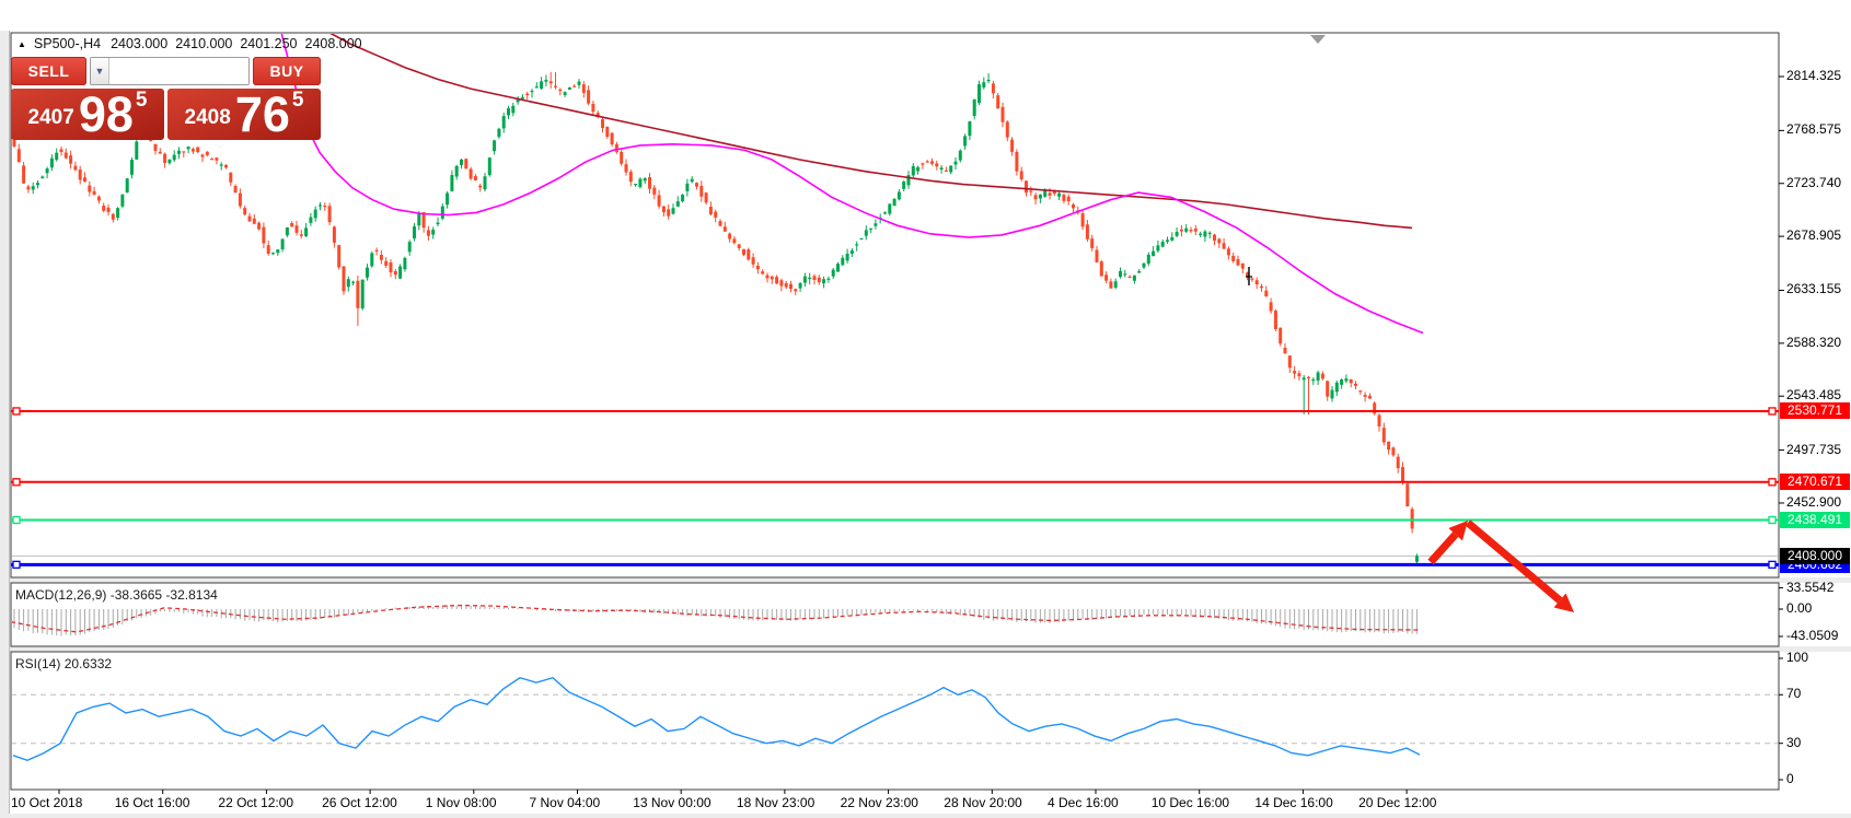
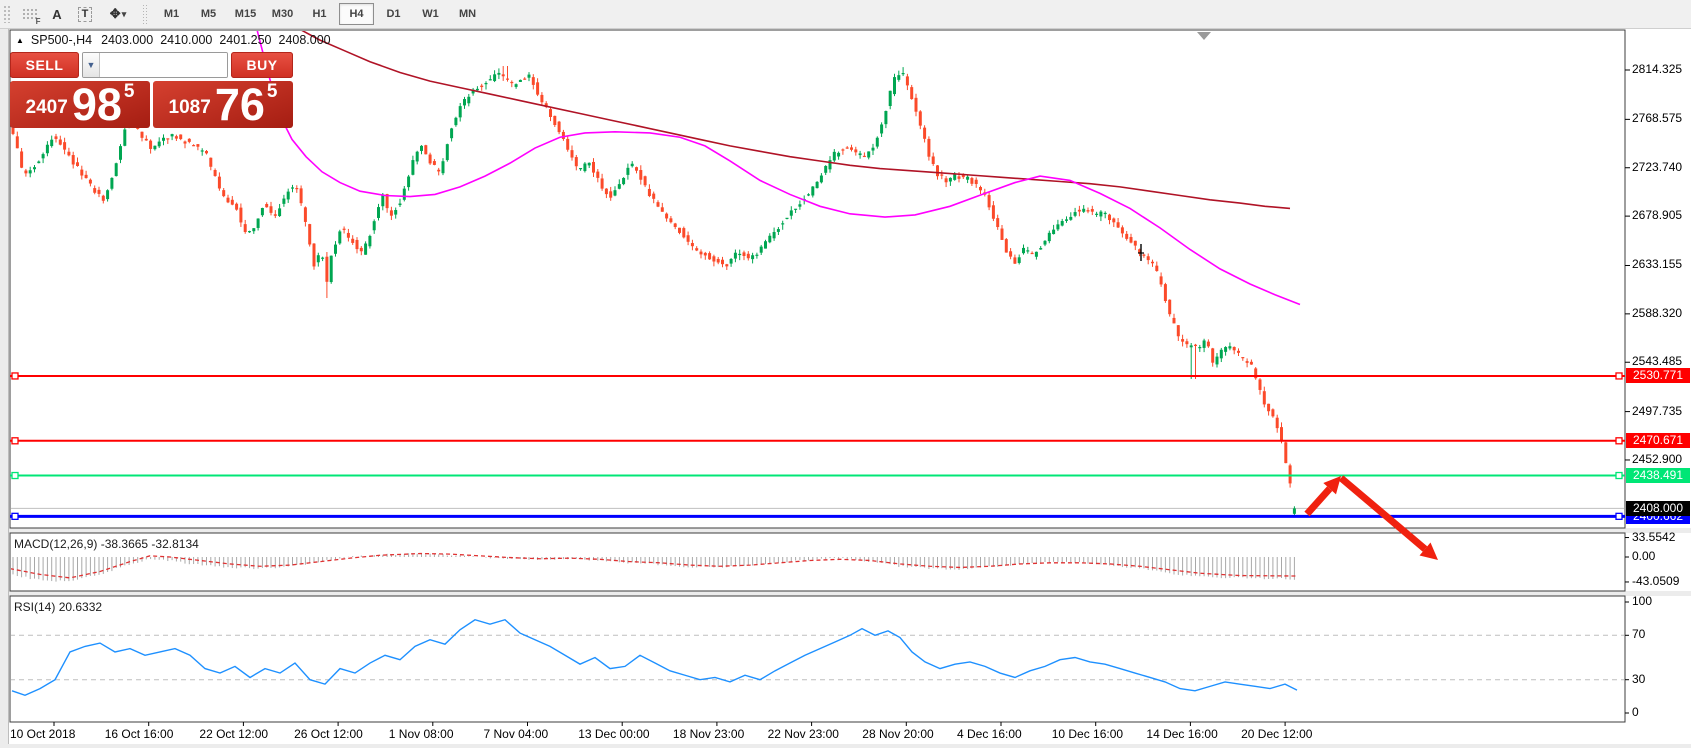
+ F
+ A
+ T
+ ✥
+ ▾
+ M1
+ M5
+ M15
+ M30
+ H1
+ H4
+ D1
+ W1
+ MN
  ▲
  SP500-,H4
  2403.000
  2410.000
  2401.250
  2408.000
  SELL
  ▼
  BUY
  2407
  98
  5
- 2408
+ 1087
  76
  5
  MACD(12,26,9) -38.3665 -32.8134
  RSI(14) 20.6332
  2814.325
  2768.575
  2723.740
  2678.905
  2633.155
  2588.320
  2543.485
  2497.735
  2452.900
  2530.771
  2470.671
  2438.491
  2408.000
  33.5542
  0.00
  -43.0509
  100
  70
  30
  0
  10 Oct 2018
  16 Oct 16:00
  22 Oct 12:00
  26 Oct 12:00
  1 Nov 08:00
  7 Nov 04:00
- 13 Nov 00:00
+ 13 Dec 00:00
  18 Nov 23:00
  22 Nov 23:00
  28 Nov 20:00
  4 Dec 16:00
  10 Dec 16:00
  14 Dec 16:00
  20 Dec 12:00
